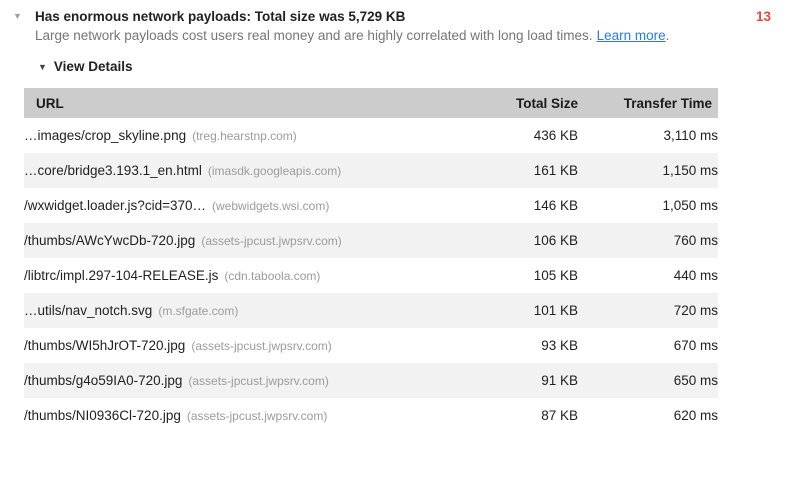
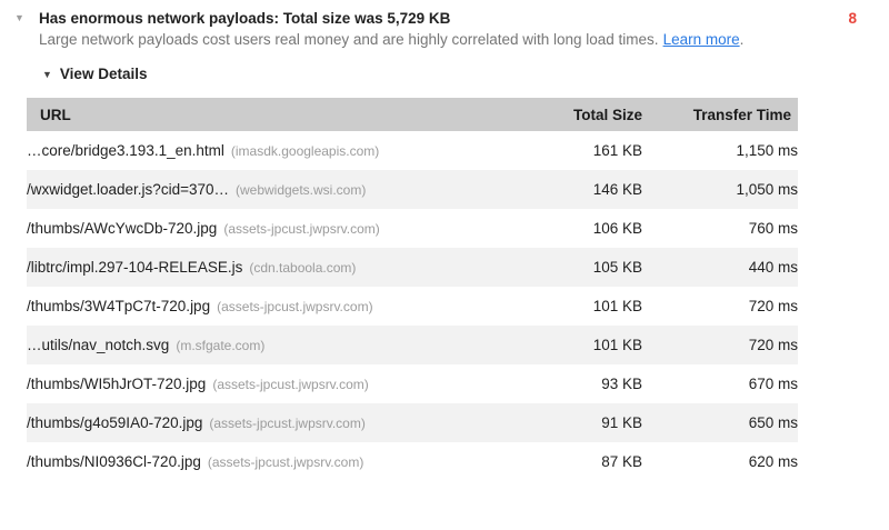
  ▼
  Has enormous network payloads: Total size was 5,729 KB
- 13
+ 8
  Large network payloads cost users real money and are highly correlated with long load times. Learn more.
  ▼ View Details
  URL	Total Size	Transfer Time
- …images/crop_skyline.png (treg.hearstnp.com)	436 KB	3,110 ms
  …core/bridge3.193.1_en.html (imasdk.googleapis.com)	161 KB	1,150 ms
  /wxwidget.loader.js?cid=370… (webwidgets.wsi.com)	146 KB	1,050 ms
  /thumbs/AWcYwcDb-720.jpg (assets-jpcust.jwpsrv.com)	106 KB	760 ms
  /libtrc/impl.297-104-RELEASE.js (cdn.taboola.com)	105 KB	440 ms
+ /thumbs/3W4TpC7t-720.jpg (assets-jpcust.jwpsrv.com)	101 KB	720 ms
  …utils/nav_notch.svg (m.sfgate.com)	101 KB	720 ms
  /thumbs/WI5hJrOT-720.jpg (assets-jpcust.jwpsrv.com)	93 KB	670 ms
  /thumbs/g4o59IA0-720.jpg (assets-jpcust.jwpsrv.com)	91 KB	650 ms
  /thumbs/NI0936Cl-720.jpg (assets-jpcust.jwpsrv.com)	87 KB	620 ms
